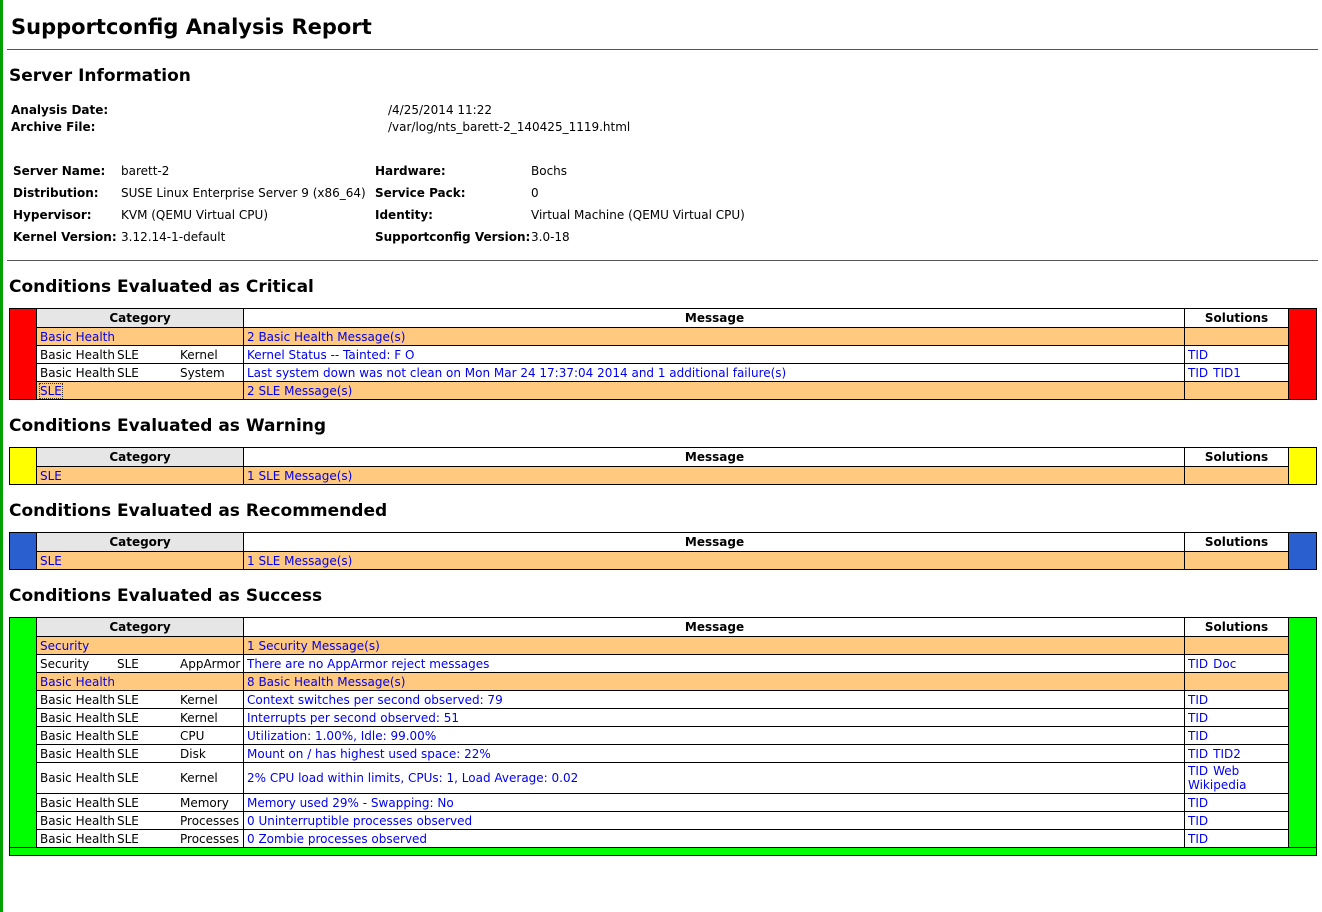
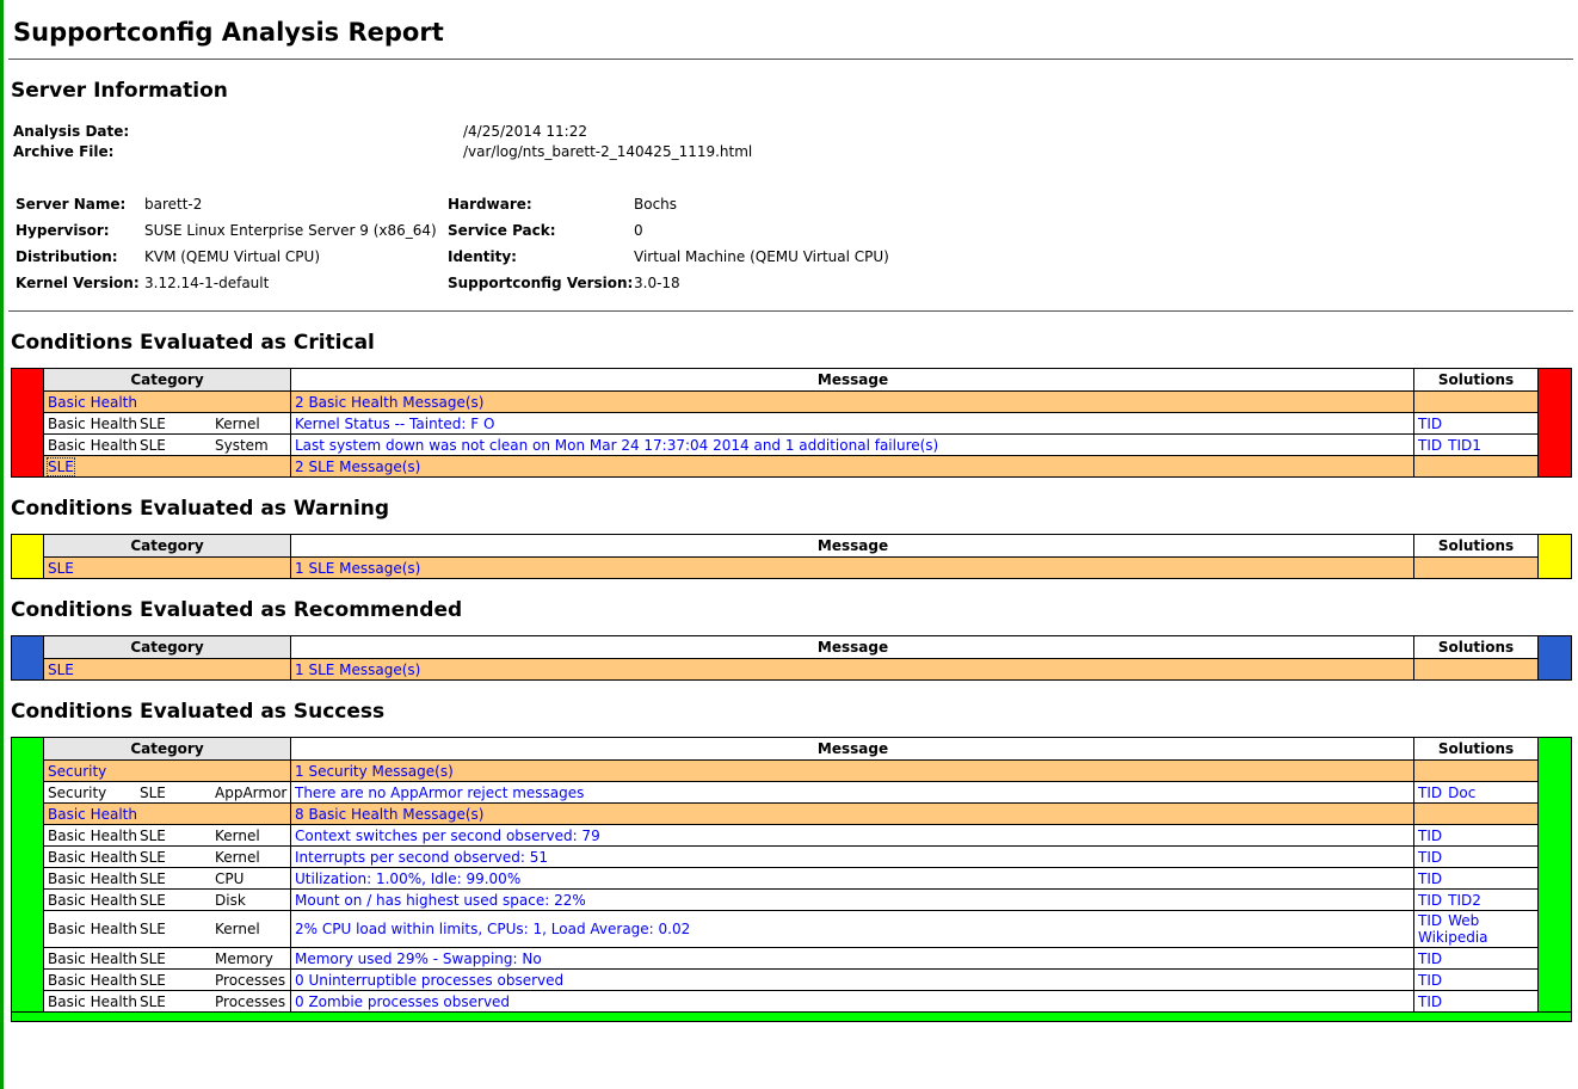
  Supportconfig Analysis Report
  Server Information
  Analysis Date:
  /4/25/2014 11:22
  Archive File:
  /var/log/nts_barett-2_140425_1119.html
  Server Name:
  barett-2
  Hardware:
  Bochs
- Distribution:
+ Hypervisor:
  SUSE Linux Enterprise Server 9 (x86_64)
  Service Pack:
  0
- Hypervisor:
+ Distribution:
  KVM (QEMU Virtual CPU)
  Identity:
  Virtual Machine (QEMU Virtual CPU)
  Kernel Version:
  3.12.14-1-default
  Supportconfig Version:
  3.0-18
  Conditions Evaluated as Critical
  Category
  Message
  Solutions
  Basic Health
  2 Basic Health Message(s)
  Basic Health
  SLE
  Kernel
  Kernel Status -- Tainted: F O
  TID
  Basic Health
  SLE
  System
  Last system down was not clean on Mon Mar 24 17:37:04 2014 and 1 additional failure(s)
  TID
  TID1
  SLE
  2 SLE Message(s)
  Conditions Evaluated as Warning
  Category
  Message
  Solutions
  SLE
  1 SLE Message(s)
  Conditions Evaluated as Recommended
  Category
  Message
  Solutions
  SLE
  1 SLE Message(s)
  Conditions Evaluated as Success
  Category
  Message
  Solutions
  Security
  1 Security Message(s)
  Security
  SLE
  AppArmor
  There are no AppArmor reject messages
  TID
  Doc
  Basic Health
  8 Basic Health Message(s)
  Basic Health
  SLE
  Kernel
  Context switches per second observed: 79
  TID
  Basic Health
  SLE
  Kernel
  Interrupts per second observed: 51
  TID
  Basic Health
  SLE
  CPU
  Utilization: 1.00%, Idle: 99.00%
  TID
  Basic Health
  SLE
  Disk
  Mount on / has highest used space: 22%
  TID
  TID2
  Basic Health
  SLE
  Kernel
  2% CPU load within limits, CPUs: 1, Load Average: 0.02
  TID
  Web
  Wikipedia
  Basic Health
  SLE
  Memory
  Memory used 29% - Swapping: No
  TID
  Basic Health
  SLE
  Processes
  0 Uninterruptible processes observed
  TID
  Basic Health
  SLE
  Processes
  0 Zombie processes observed
  TID
